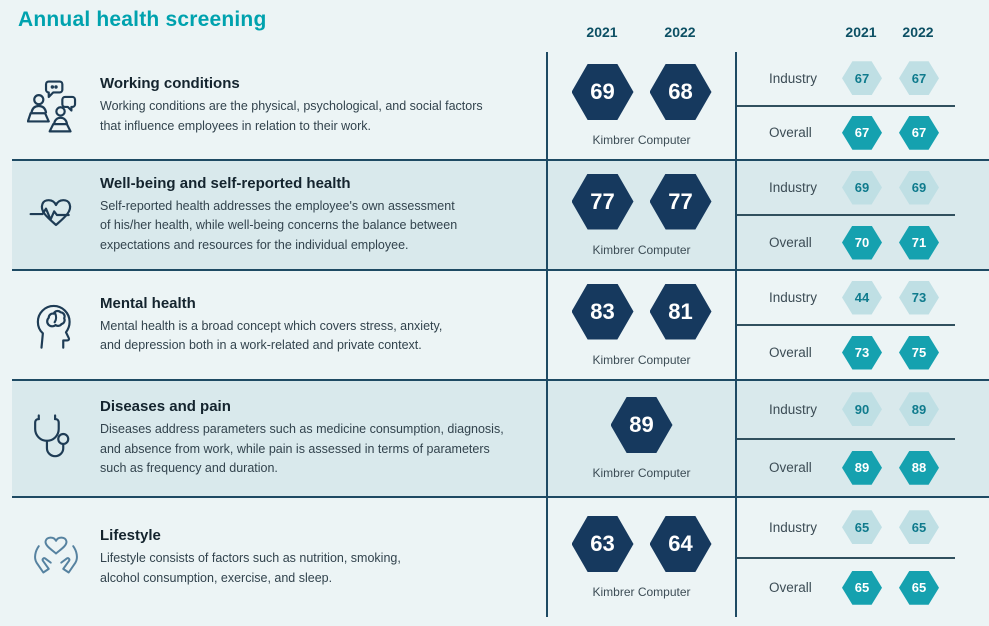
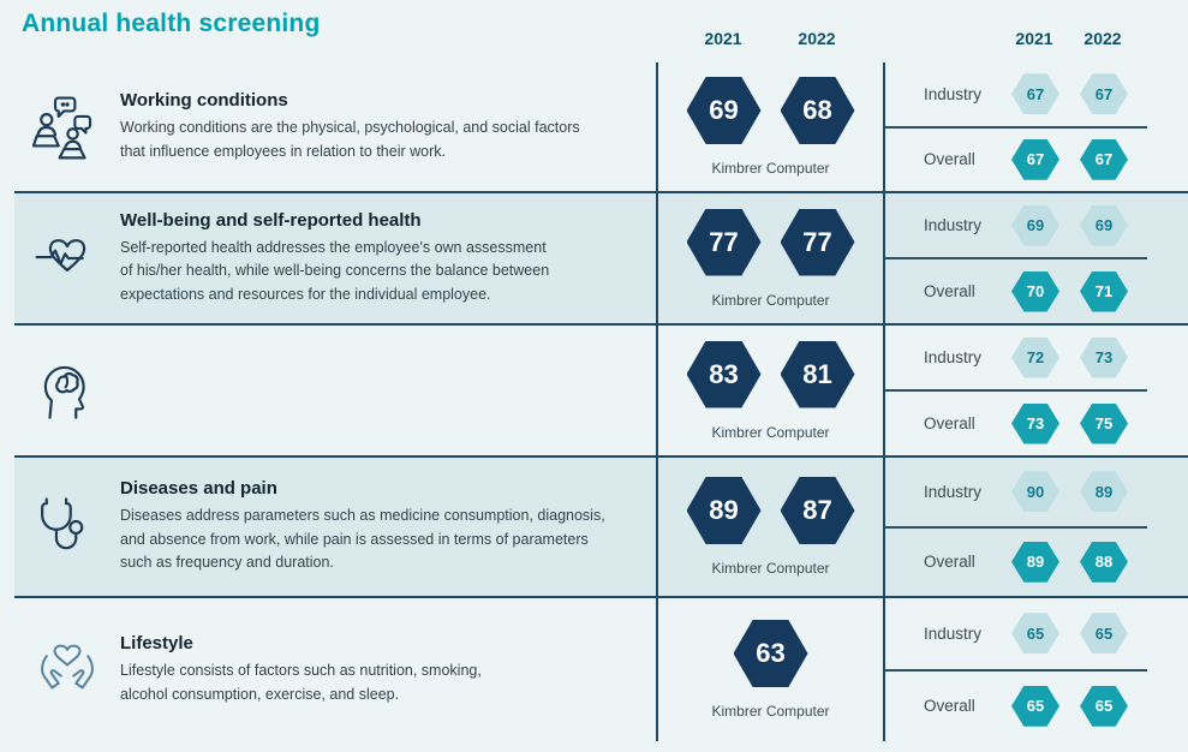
  Annual health screening
  2021
  2022
  2021
  2022
  Working conditions
  Working conditions are the physical, psychological, and social factors
  that influence employees in relation to their work.
  69
  68
  Kimbrer Computer
  Industry
  67
  67
  Overall
  67
  67
  Well-being and self-reported health
  Self-reported health addresses the employee's own assessment
  of his/her health, while well-being concerns the balance between
  expectations and resources for the individual employee.
  77
  77
  Kimbrer Computer
  Industry
  69
  69
  Overall
  70
  71
- Mental health
- Mental health is a broad concept which covers stress, anxiety,
- and depression both in a work-related and private context.
  83
  81
  Kimbrer Computer
  Industry
- 44
+ 72
  73
  Overall
  73
  75
  Diseases and pain
  Diseases address parameters such as medicine consumption, diagnosis,
  and absence from work, while pain is assessed in terms of parameters
  such as frequency and duration.
  89
+ 87
  Kimbrer Computer
  Industry
  90
  89
  Overall
  89
  88
  Lifestyle
  Lifestyle consists of factors such as nutrition, smoking,
  alcohol consumption, exercise, and sleep.
  63
- 64
  Kimbrer Computer
  Industry
  65
  65
  Overall
  65
  65
